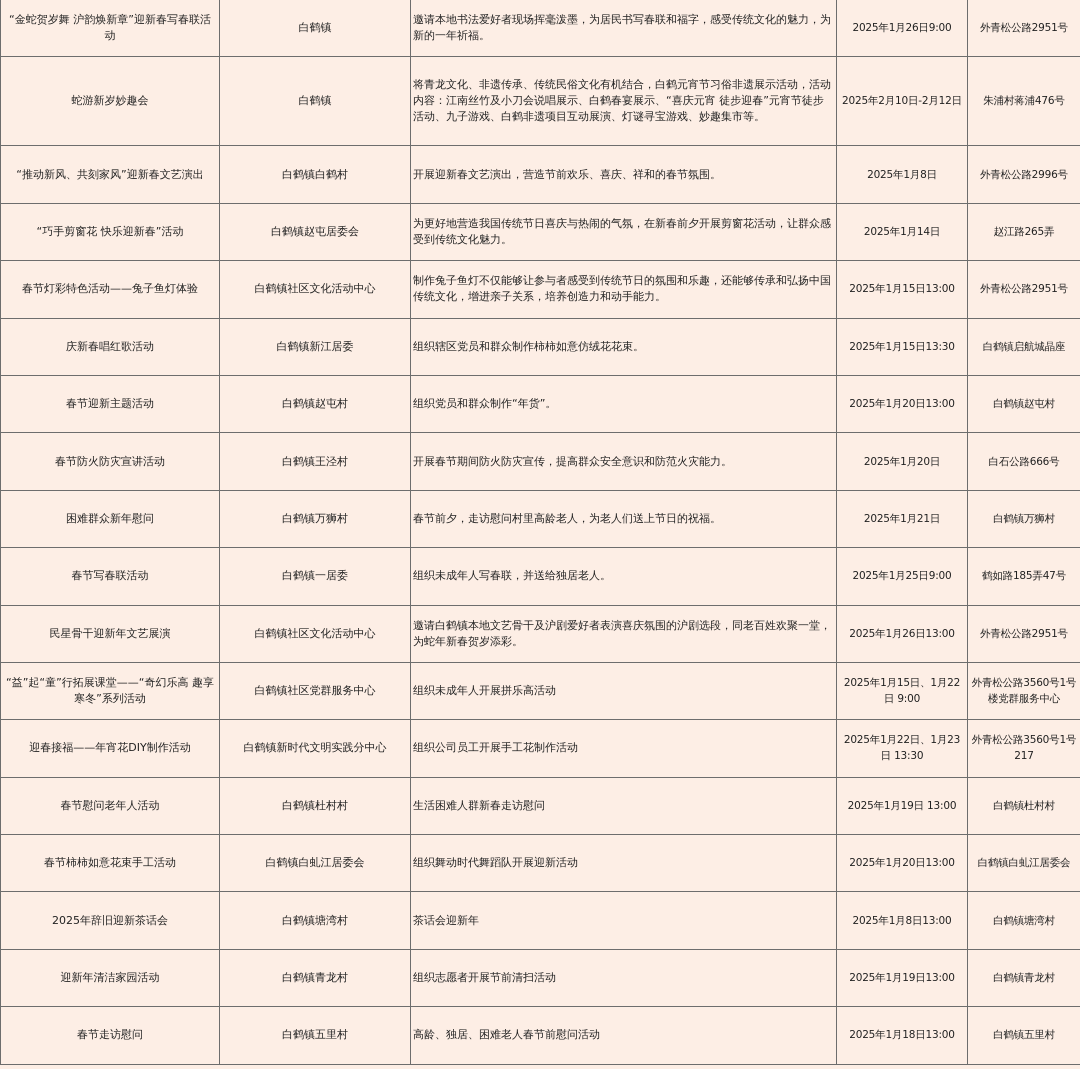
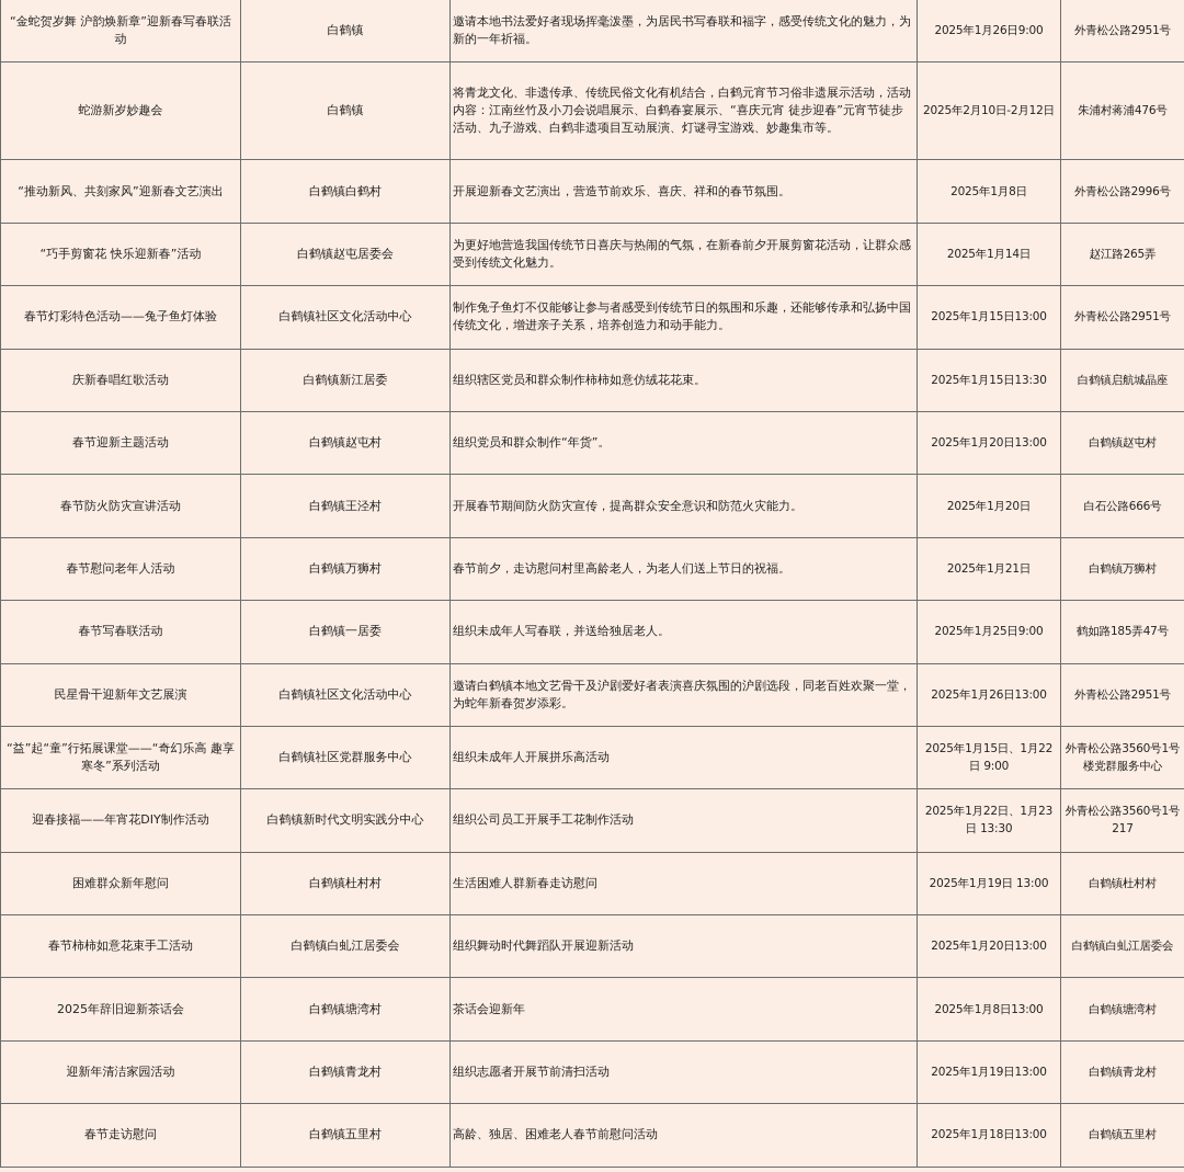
  “金蛇贺岁舞 沪韵焕新章”迎新春写春联活动	白鹤镇	邀请本地书法爱好者现场挥毫泼墨，为居民书写春联和福字，感受传统文化的魅力，为新的一年祈福。	2025年1月26日9:00	外青松公路2951号
  蛇游新岁妙趣会	白鹤镇	将青龙文化、非遗传承、传统民俗文化有机结合，白鹤元宵节习俗非遗展示活动，活动内容：江南丝竹及小刀会说唱展示、白鹤春宴展示、“喜庆元宵 徒步迎春”元宵节徒步活动、九子游戏、白鹤非遗项目互动展演、灯谜寻宝游戏、妙趣集市等。	2025年2月10日-2月12日	朱浦村蒋浦476号
  “推动新风、共刻家风”迎新春文艺演出	白鹤镇白鹤村	开展迎新春文艺演出，营造节前欢乐、喜庆、祥和的春节氛围。	2025年1月8日	外青松公路2996号
  “巧手剪窗花 快乐迎新春”活动	白鹤镇赵屯居委会	为更好地营造我国传统节日喜庆与热闹的气氛，在新春前夕开展剪窗花活动，让群众感受到传统文化魅力。	2025年1月14日	赵江路265弄
  春节灯彩特色活动——兔子鱼灯体验	白鹤镇社区文化活动中心	制作兔子鱼灯不仅能够让参与者感受到传统节日的氛围和乐趣，还能够传承和弘扬中国传统文化，增进亲子关系，培养创造力和动手能力。	2025年1月15日13:00	外青松公路2951号
  庆新春唱红歌活动	白鹤镇新江居委	组织辖区党员和群众制作柿柿如意仿绒花花束。	2025年1月15日13:30	白鹤镇启航城晶座
  春节迎新主题活动	白鹤镇赵屯村	组织党员和群众制作“年货”。	2025年1月20日13:00	白鹤镇赵屯村
  春节防火防灾宣讲活动	白鹤镇王泾村	开展春节期间防火防灾宣传，提高群众安全意识和防范火灾能力。	2025年1月20日	白石公路666号
- 困难群众新年慰问	白鹤镇万狮村	春节前夕，走访慰问村里高龄老人，为老人们送上节日的祝福。	2025年1月21日	白鹤镇万狮村
+ 春节慰问老年人活动	白鹤镇万狮村	春节前夕，走访慰问村里高龄老人，为老人们送上节日的祝福。	2025年1月21日	白鹤镇万狮村
  春节写春联活动	白鹤镇一居委	组织未成年人写春联，并送给独居老人。	2025年1月25日9:00	鹤如路185弄47号
  民星骨干迎新年文艺展演	白鹤镇社区文化活动中心	邀请白鹤镇本地文艺骨干及沪剧爱好者表演喜庆氛围的沪剧选段，同老百姓欢聚一堂，为蛇年新春贺岁添彩。	2025年1月26日13:00	外青松公路2951号
  “益”起“童”行拓展课堂——“奇幻乐高 趣享寒冬”系列活动	白鹤镇社区党群服务中心	组织未成年人开展拼乐高活动	2025年1月15日、1月22日 9:00	外青松公路3560号1号楼党群服务中心
  迎春接福——年宵花DIY制作活动	白鹤镇新时代文明实践分中心	组织公司员工开展手工花制作活动	2025年1月22日、1月23日 13:30	外青松公路3560号1号217
- 春节慰问老年人活动	白鹤镇杜村村	生活困难人群新春走访慰问	2025年1月19日 13:00	白鹤镇杜村村
+ 困难群众新年慰问	白鹤镇杜村村	生活困难人群新春走访慰问	2025年1月19日 13:00	白鹤镇杜村村
  春节柿柿如意花束手工活动	白鹤镇白虬江居委会	组织舞动时代舞蹈队开展迎新活动	2025年1月20日13:00	白鹤镇白虬江居委会
  2025年辞旧迎新茶话会	白鹤镇塘湾村	茶话会迎新年	2025年1月8日13:00	白鹤镇塘湾村
  迎新年清洁家园活动	白鹤镇青龙村	组织志愿者开展节前清扫活动	2025年1月19日13:00	白鹤镇青龙村
  春节走访慰问	白鹤镇五里村	高龄、独居、困难老人春节前慰问活动	2025年1月18日13:00	白鹤镇五里村
